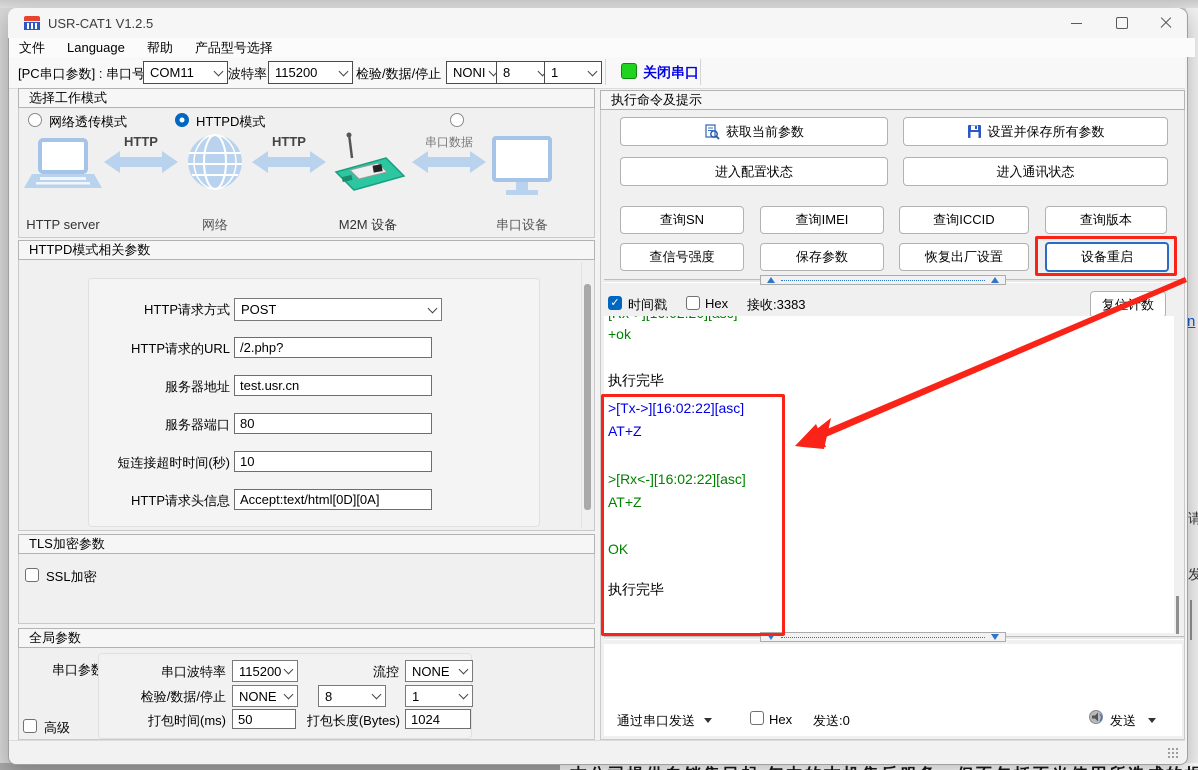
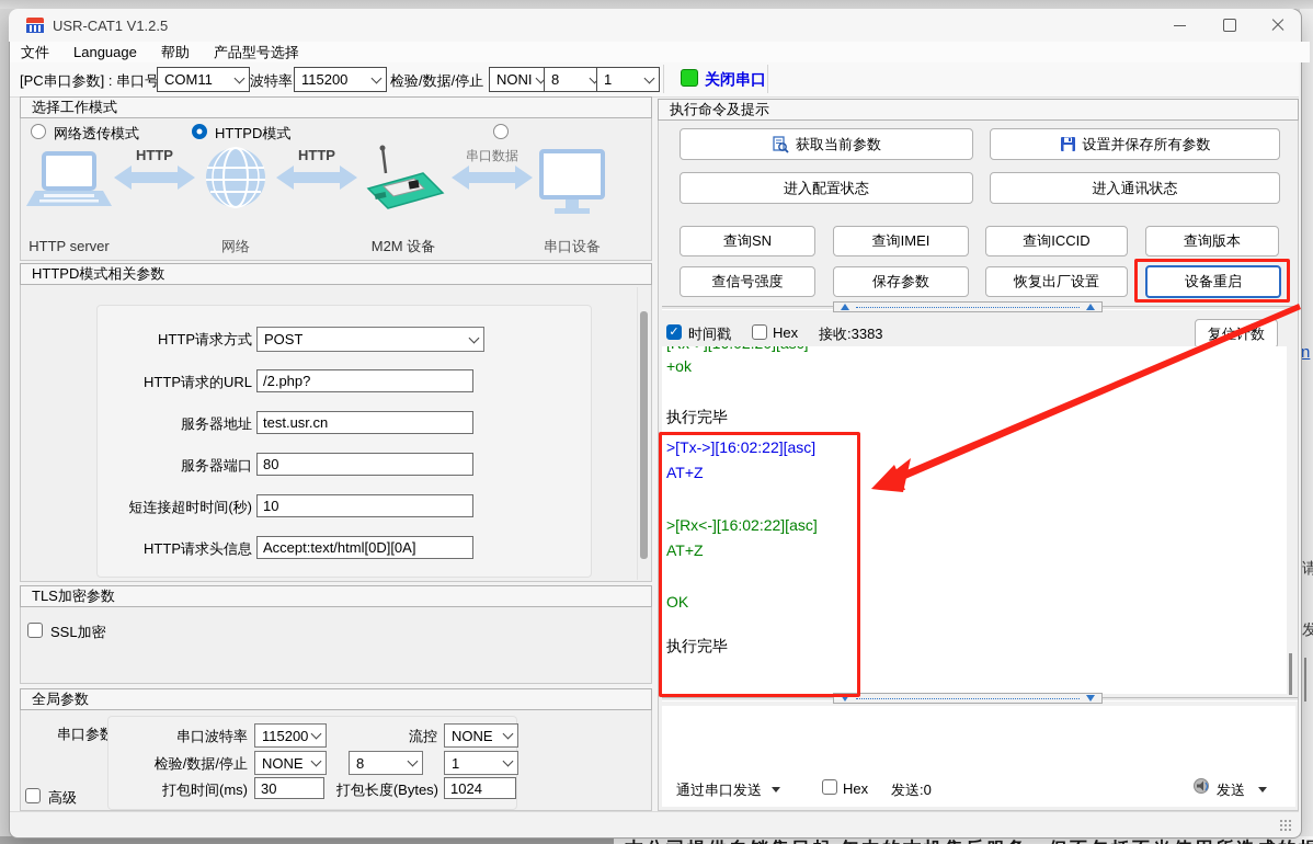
  n
  请
  发
  USR-CAT1 V1.2.5
  文件
  Language
  帮助
  产品型号选择
  [PC串口参数] : 串口号
  COM11
  波特率
  115200
  检验/数据/停止
  NONI
  8
  1
  关闭串口
  选择工作模式
  网络透传模式
  HTTPD模式
  HTTP server
  HTTP
  网络
  HTTP
  M2M 设备
  串口数据
  串口设备
  HTTPD模式相关参数
  HTTP请求方式
  POST
  HTTP请求的URL
  /2.php?
  服务器地址
  test.usr.cn
  服务器端口
  80
  短连接超时时间(秒)
  10
  HTTP请求头信息
  Accept:text/html[0D][0A]
  TLS加密参数
  SSL加密
  全局参数
  串口参
  串口波特率
  115200
  流控
  NONE
  检验/数据/停止
  NONE
  8
  1
  打包时间(ms)
- 50
+ 30
  打包长度(Bytes)
  1024
  高级
  执行命令及提示
  获取当前参数
  设置并保存所有参数
  进入配置状态
  进入通讯状态
  查询SN
  查询IMEI
  查询ICCID
  查询版本
  查信号强度
  保存参数
  恢复出厂设置
  设备重启
  ✓
  时间戳
  Hex
  接收:3383
  +ok
  执行完毕
  >[Tx->][16:02:22][asc]
  AT+Z
  >[Rx<-][16:02:22][asc]
  AT+Z
  OK
  执行完毕
  通过串口发送
  Hex
  发送:0
  发送
